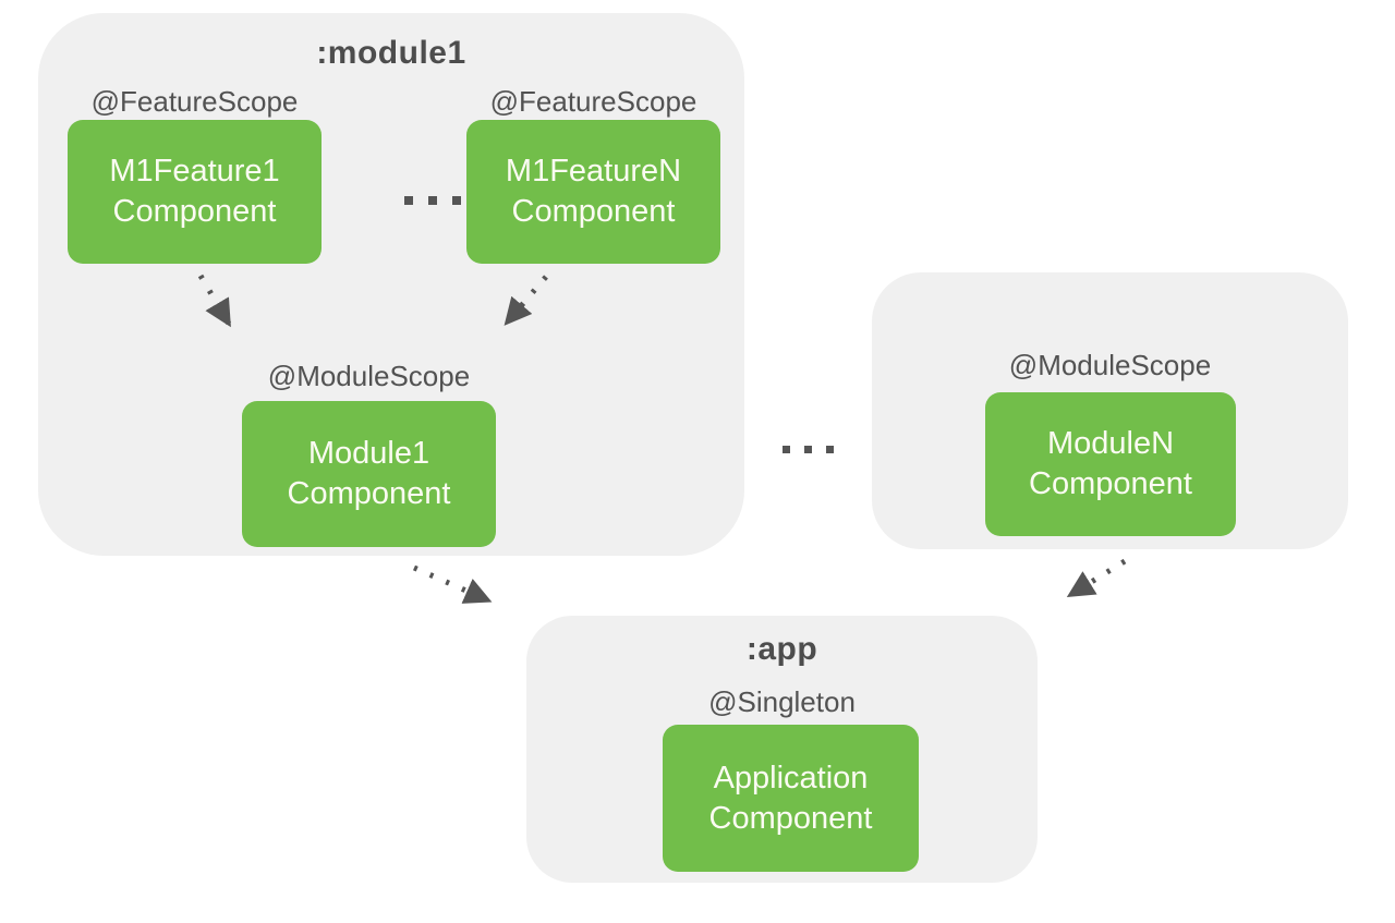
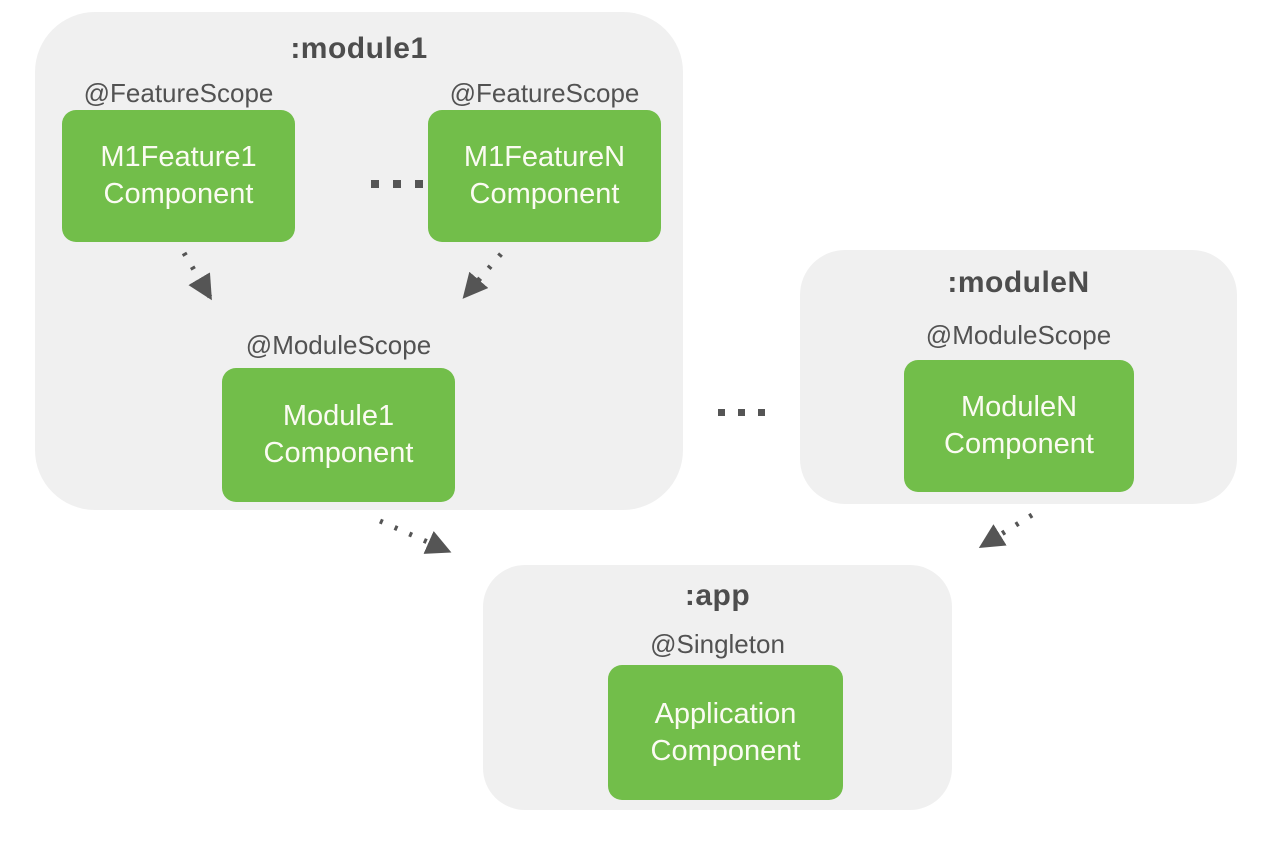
  :module1
  @FeatureScope
  @FeatureScope
  M1Feature1
  Component
  M1FeatureN
  Component
  @ModuleScope
  Module1
  Component
+ :moduleN
  @ModuleScope
  ModuleN
  Component
  :app
  @Singleton
  Application
  Component
